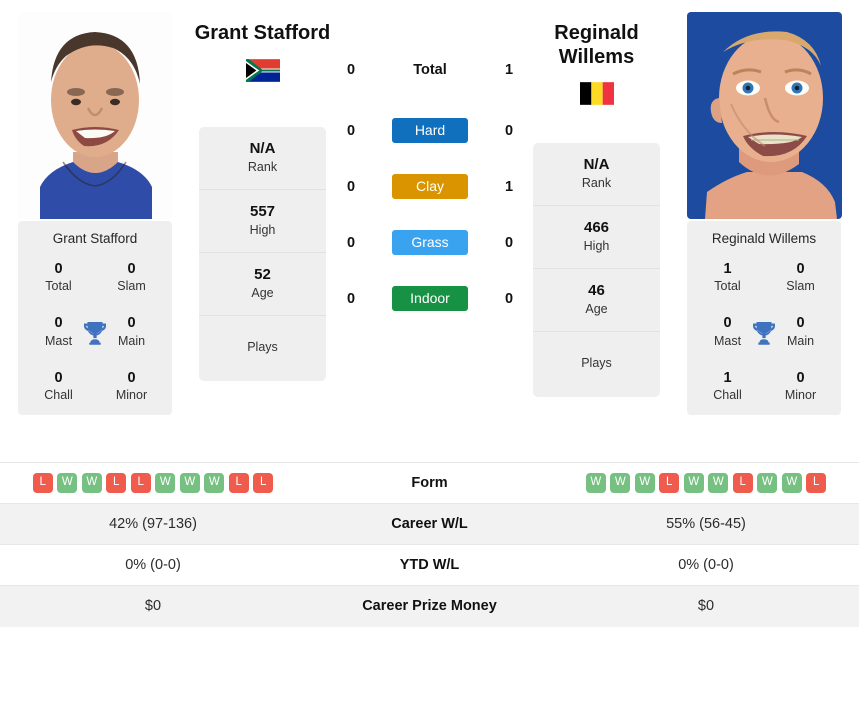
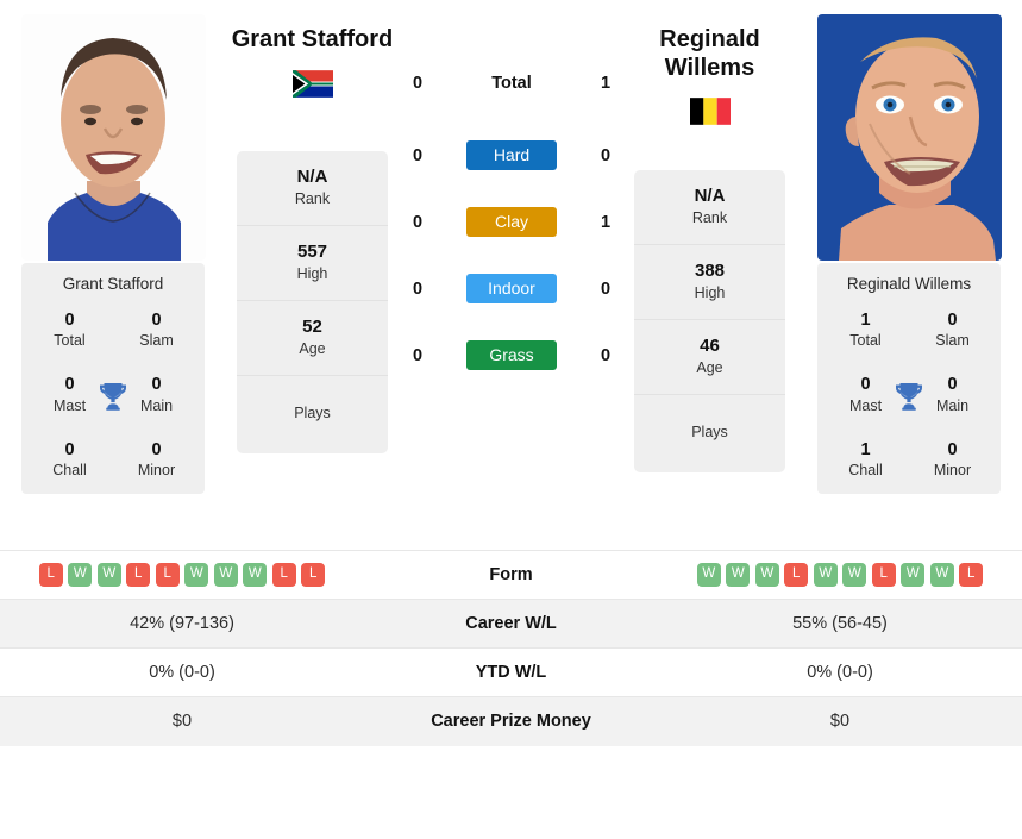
  Grant Stafford
  0
  Total
  0
  Slam
  0
  Mast
  0
  Main
  0
  Chall
  0
  Minor
  Reginald Willems
  1
  Total
  0
  Slam
  0
  Mast
  0
  Main
  1
  Chall
  0
  Minor
  Grant Stafford
  Reginald Willems
  N/A
  Rank
  557
  High
  52
  Age
  Plays
  N/A
  Rank
- 466
+ 388
  High
  46
  Age
  Plays
  0
  Total
  1
  0
  Hard
  0
  0
  Clay
  1
  0
- Grass
+ Indoor
  0
  0
- Indoor
+ Grass
  0
  L W W L L W W W L L	Form	W W W L W W L W W L
  42% (97-136)	Career W/L	55% (56-45)
  0% (0-0)	YTD W/L	0% (0-0)
  $0	Career Prize Money	$0
